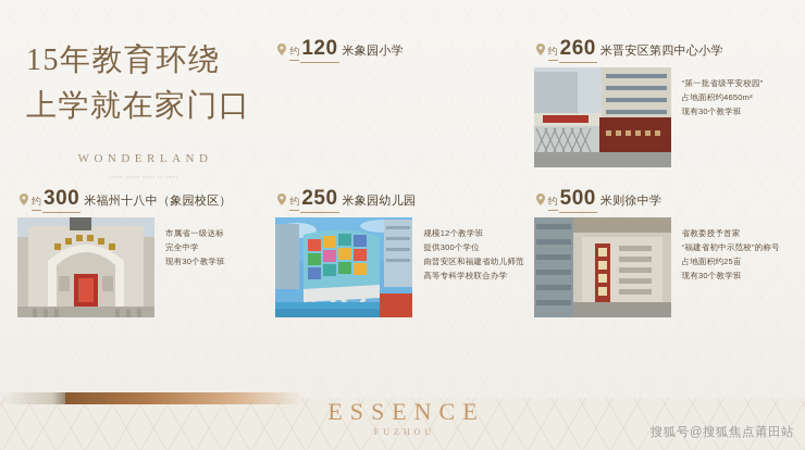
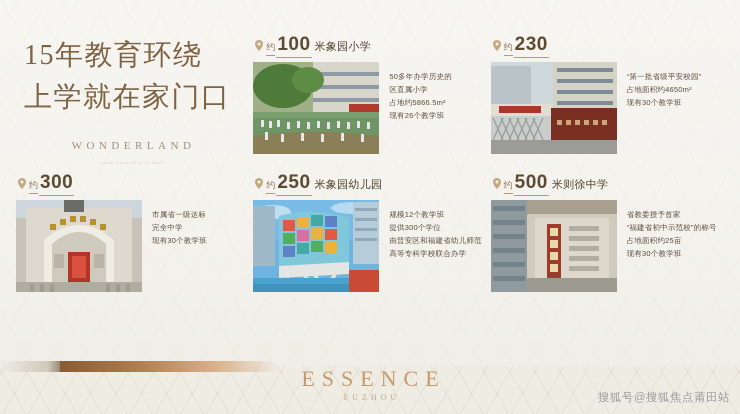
  15年教育环绕
  上学就在家门口
  WONDERLAND
  约
- 120
+ 100
  米象园小学
+ 50多年办学历史的
+ 区直属小学
+ 占地约5866.5m²
+ 现有26个教学班
  约
- 260
+ 230
- 米晋安区第四中心小学
  “第一批省级平安校园”
  占地面积约4650m²
  现有30个教学班
  约
  300
- 米福州十八中（象园校区）
  市属省一级达标
  完全中学
  现有30个教学班
  约
  250
  米象园幼儿园
  规模12个教学班
  提供300个学位
  由晋安区和福建省幼儿师范
  高等专科学校联合办学
  约
  500
  米则徐中学
  省教委授予首家
  “福建省初中示范校”的称号
  占地面积约25亩
  现有30个教学班
  ESSENCE
  FUZHOU
  搜狐号@搜狐焦点莆田站
